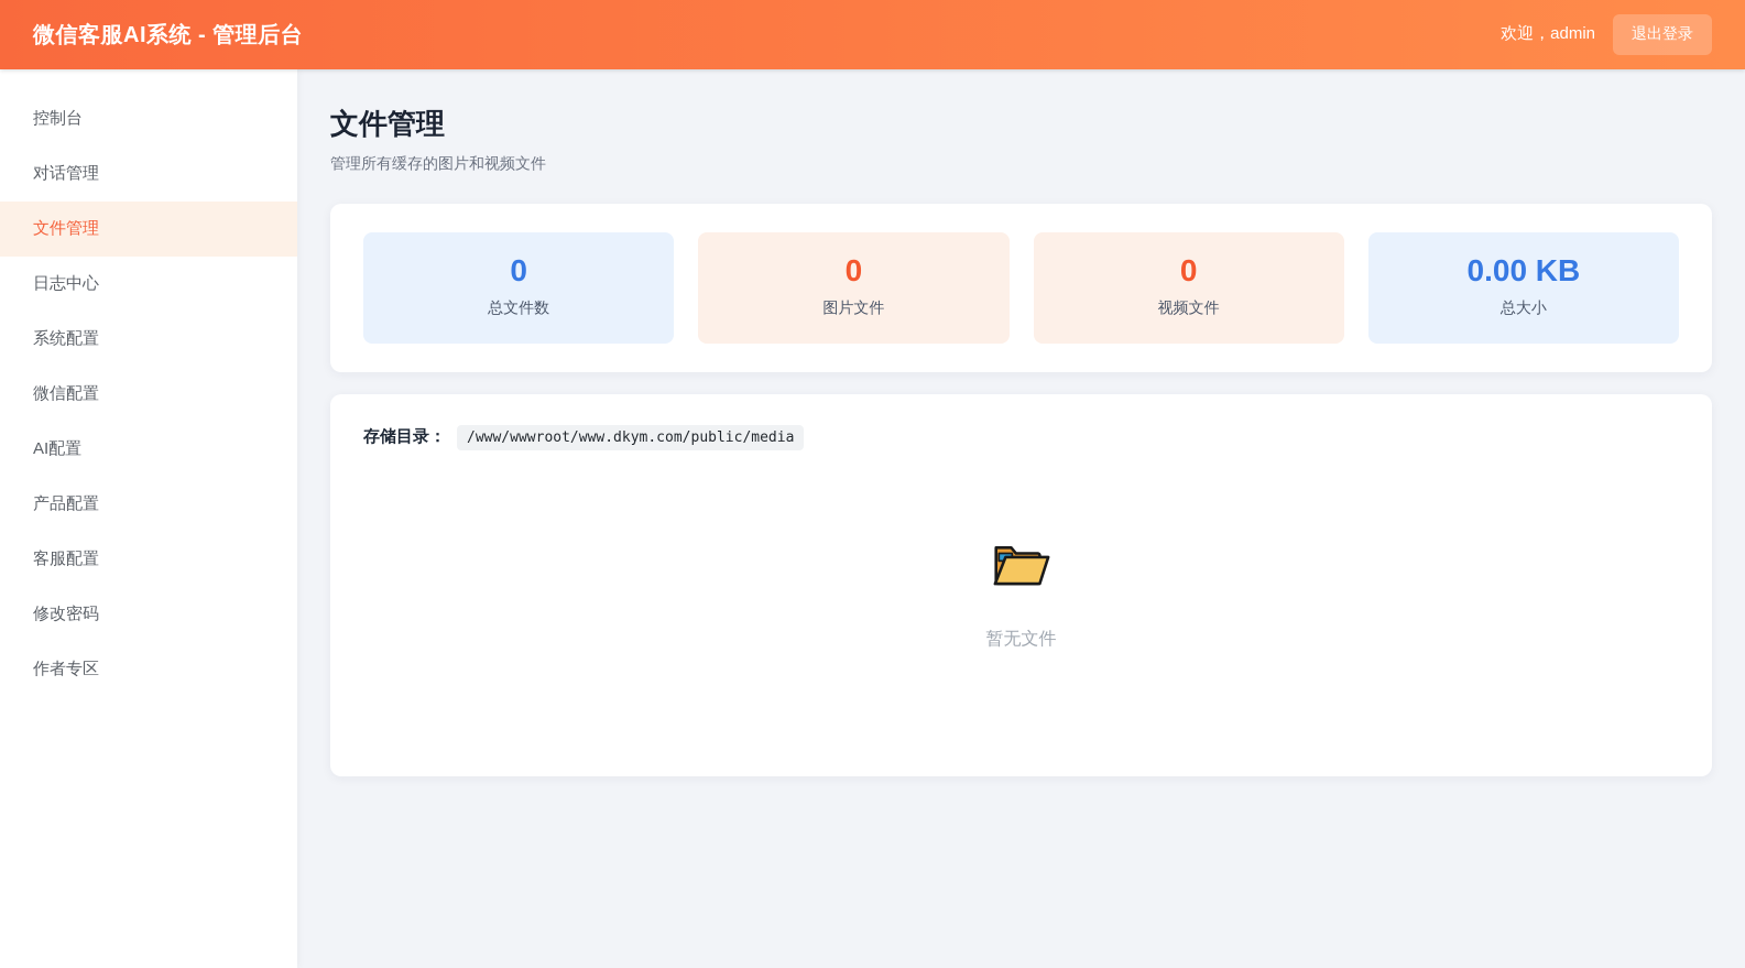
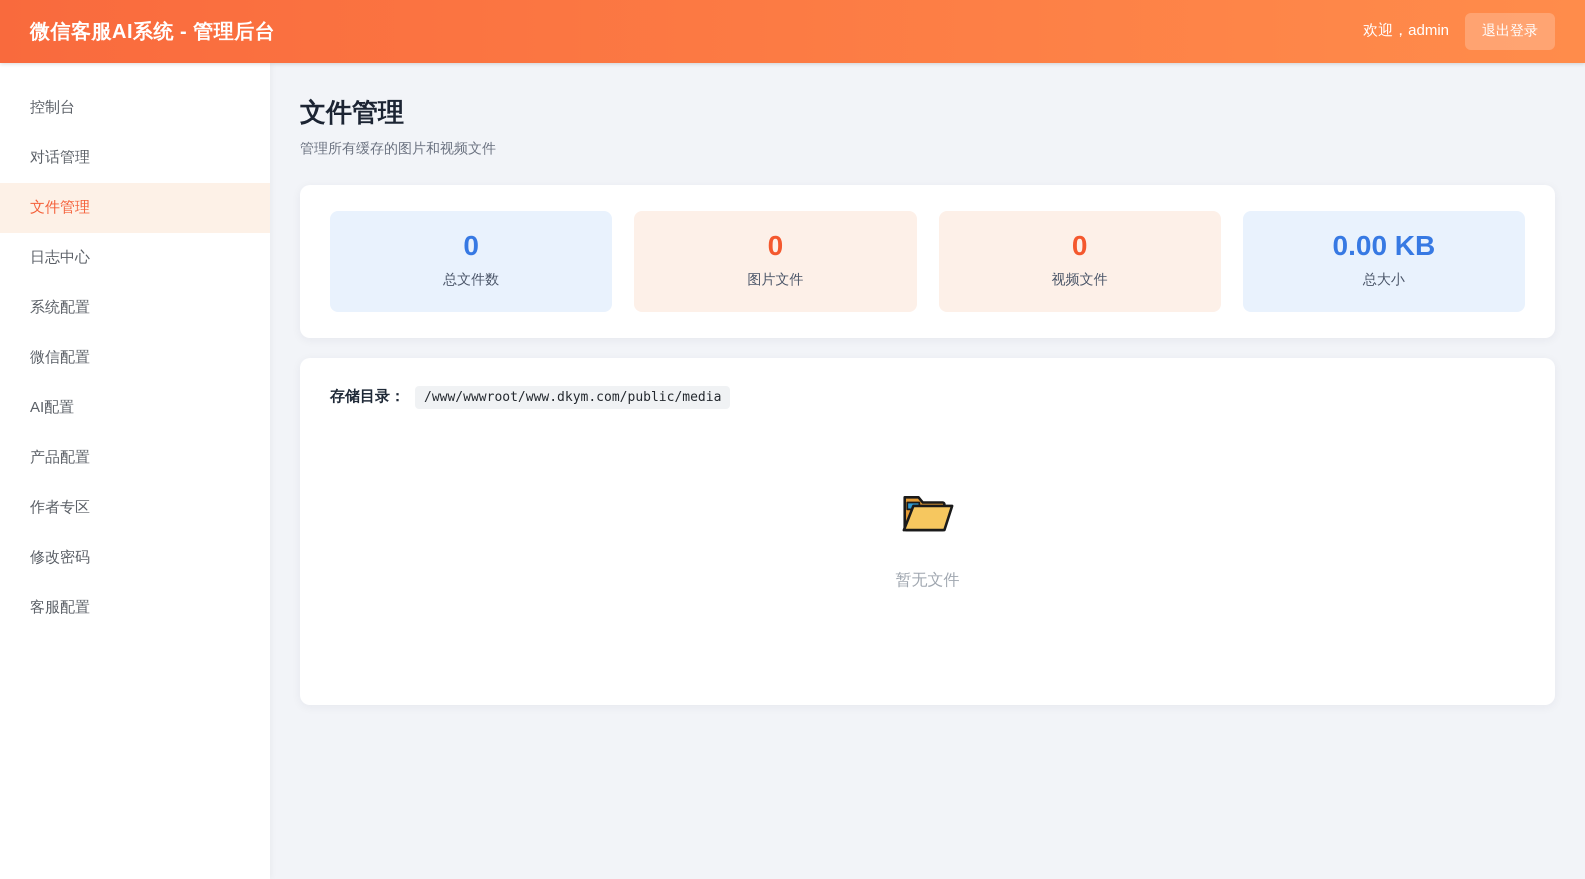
  微信客服AI系统 - 管理后台
  欢迎，admin
  退出登录
  控制台
  对话管理
  文件管理
  日志中心
  系统配置
  微信配置
  AI配置
  产品配置
- 客服配置
+ 作者专区
  修改密码
- 作者专区
+ 客服配置
  文件管理
  管理所有缓存的图片和视频文件
  0
  总文件数
  0
  图片文件
  0
  视频文件
  0.00 KB
  总大小
  存储目录：
  /www/wwwroot/www.dkym.com/public/media
  暂无文件
